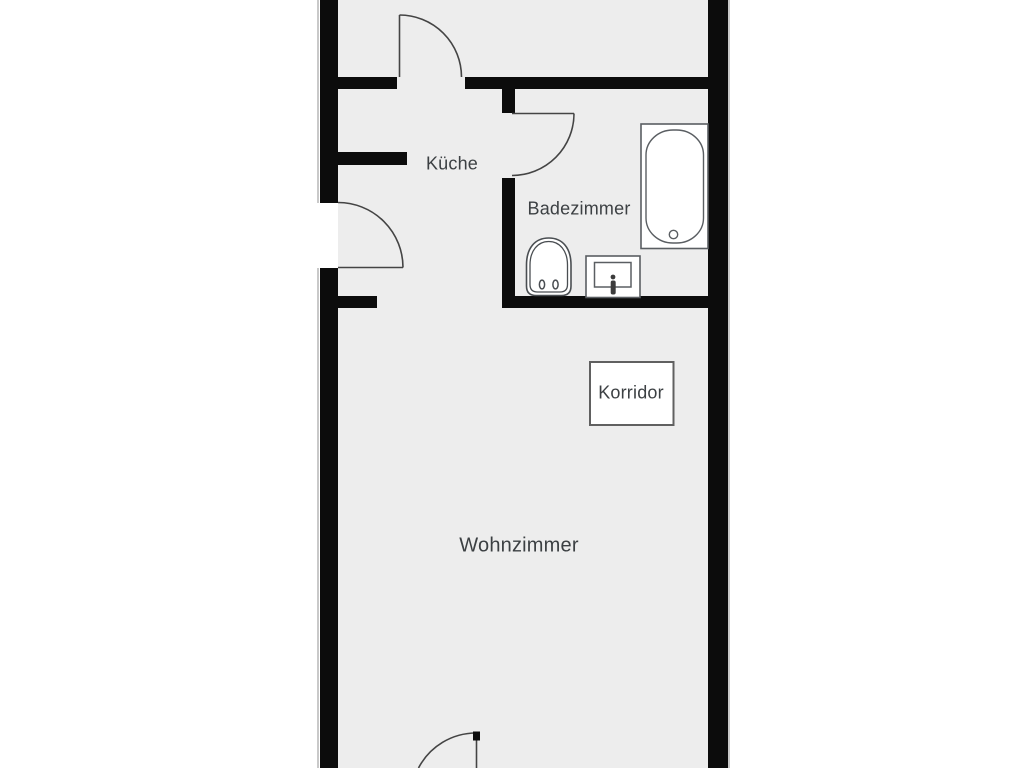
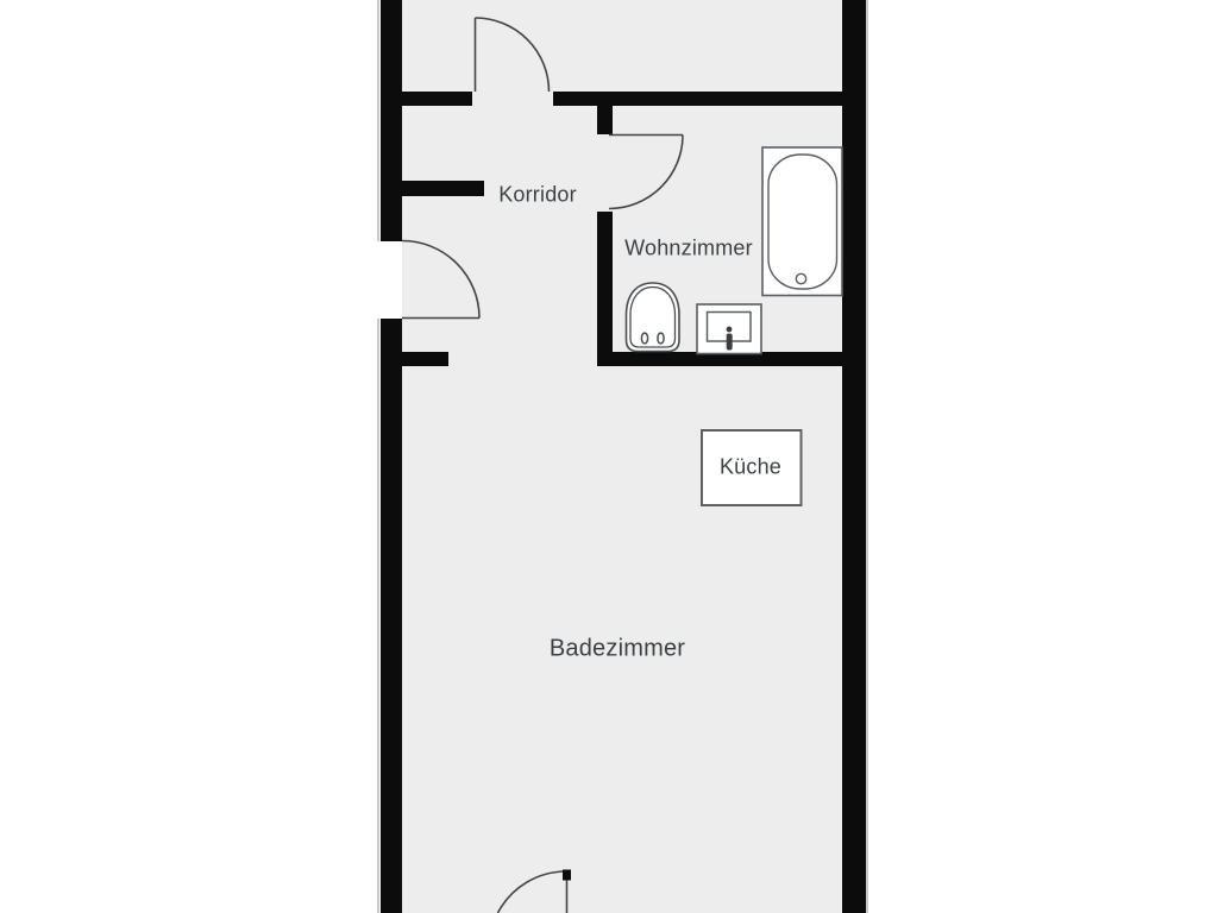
- Küche
+ Korridor
- Badezimmer
+ Wohnzimmer
- Korridor
+ Küche
- Wohnzimmer
+ Badezimmer
